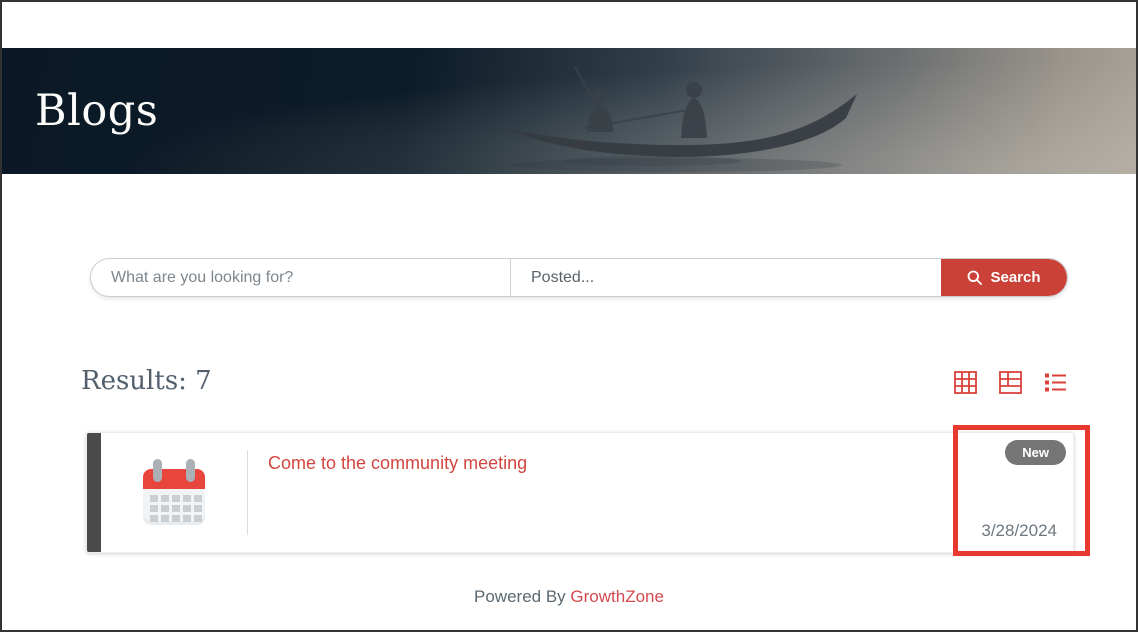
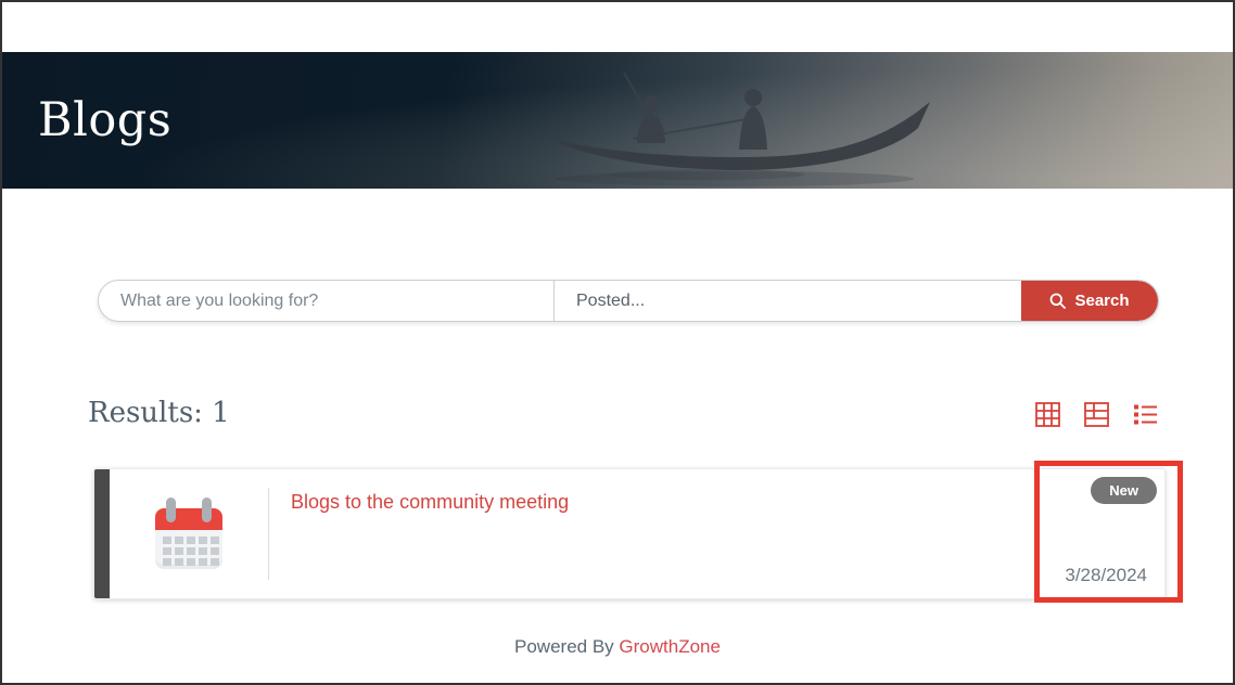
  Blogs
  What are you looking for?
  Posted...
  Search
- Results: 7
+ Results: 1
- Come to the community meeting
+ Blogs to the community meeting
  New
  3/28/2024
  Powered By GrowthZone
